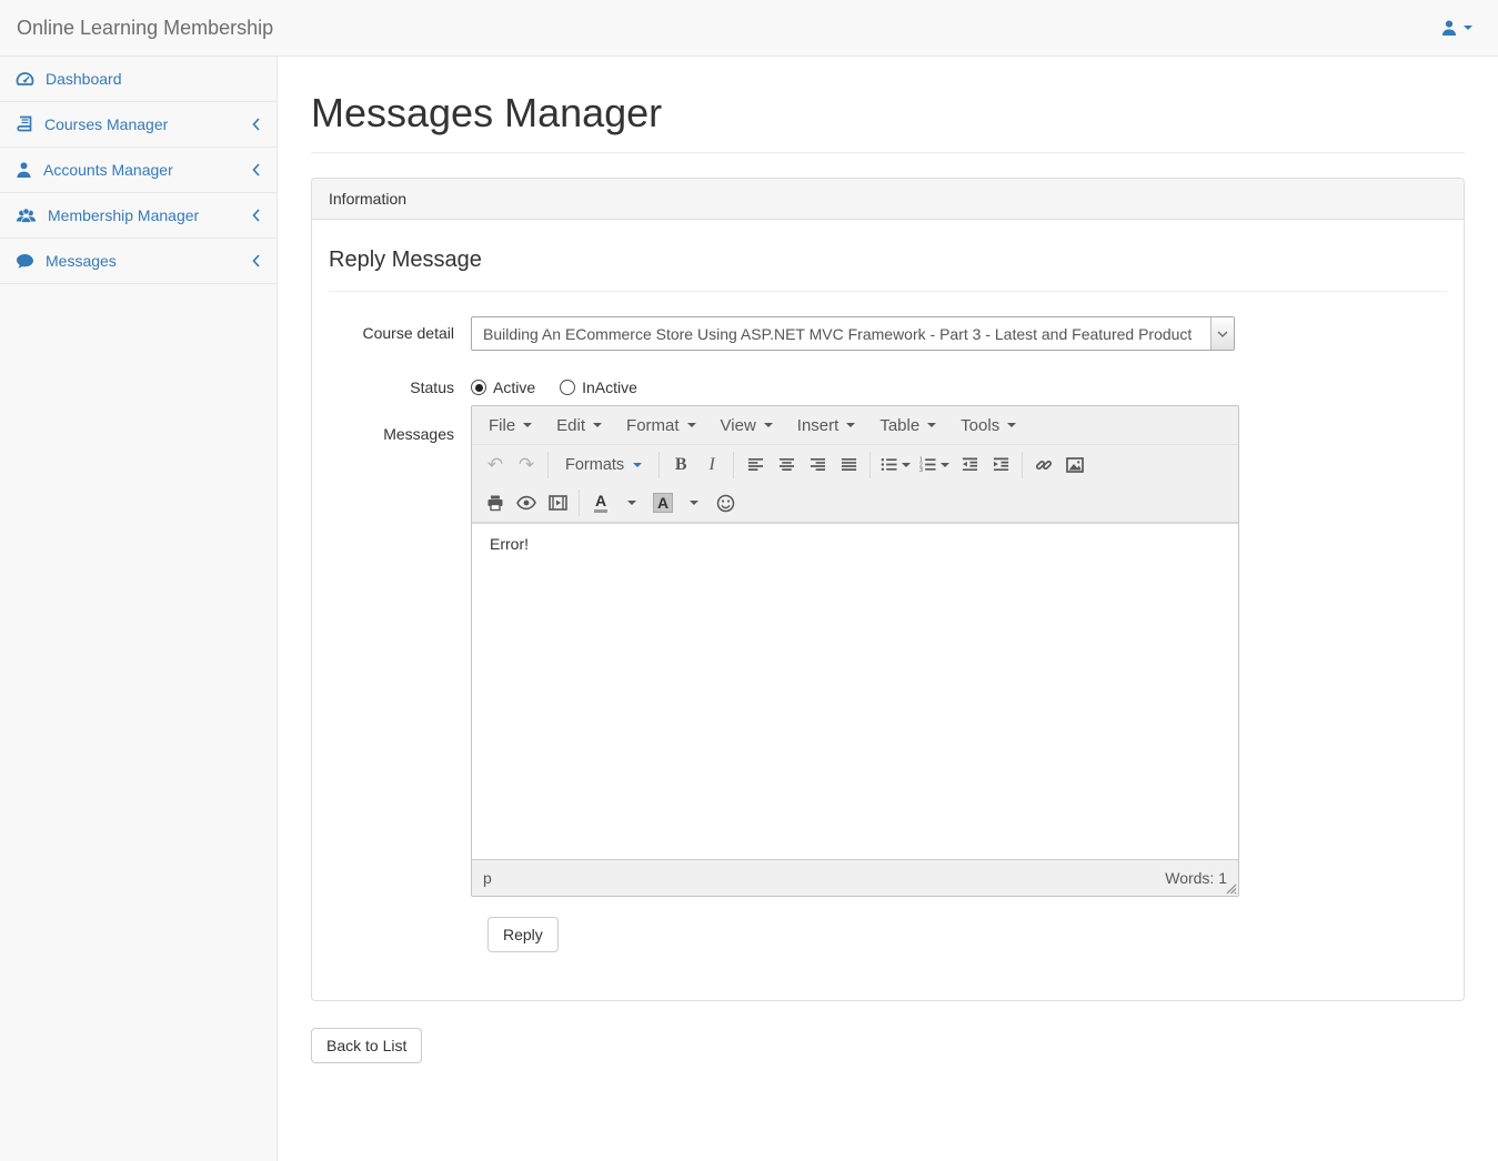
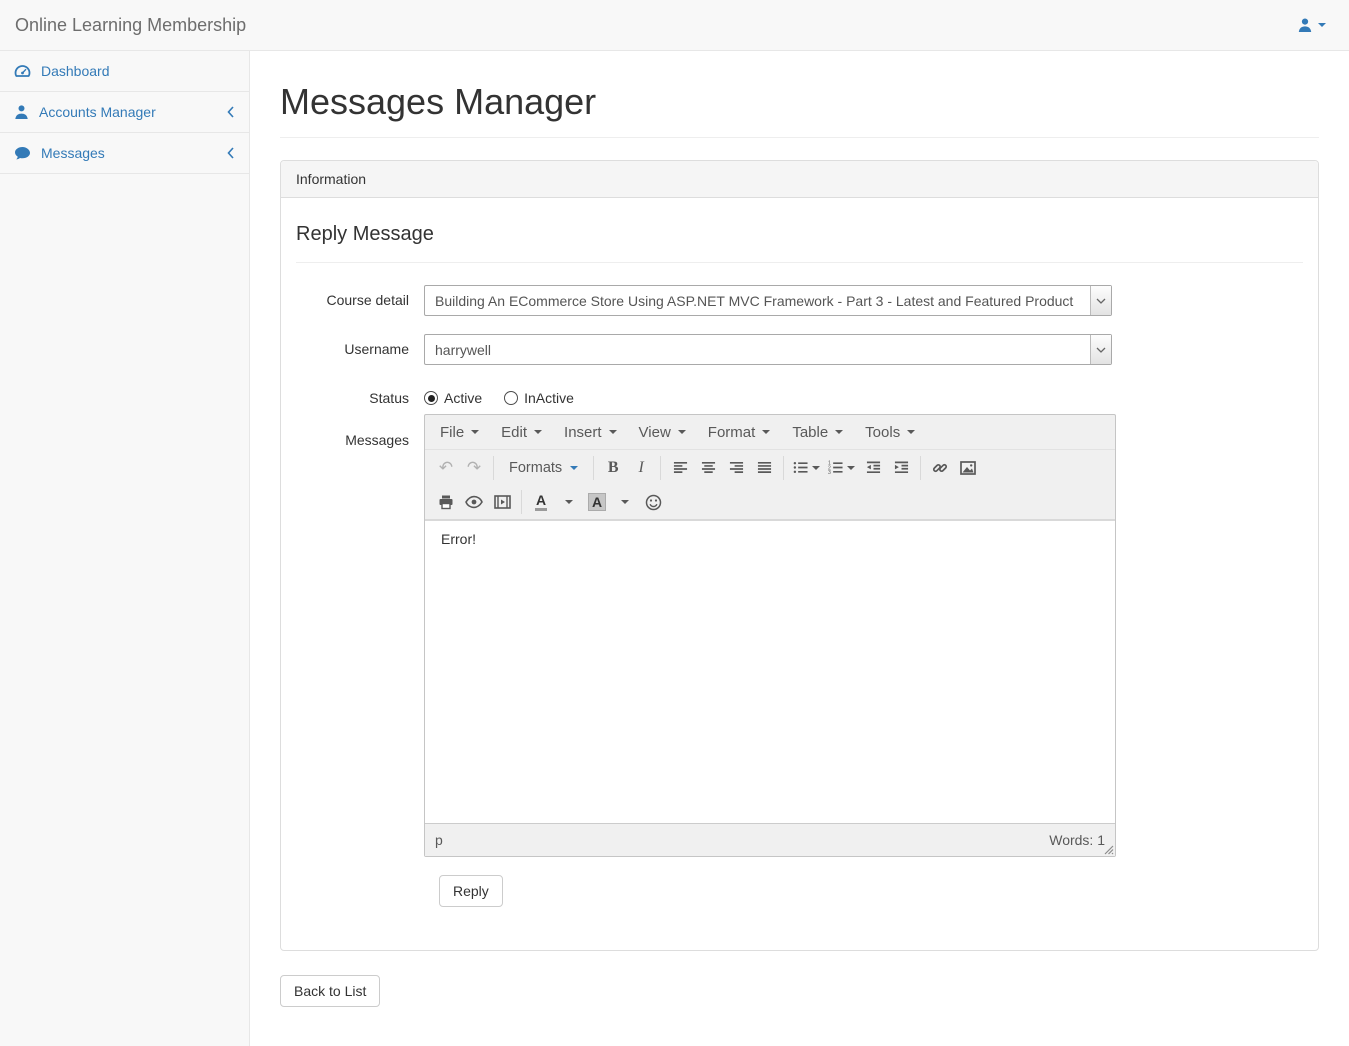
  Online Learning Membership
  Dashboard
- Courses Manager
  Accounts Manager
- Membership Manager
  Messages
  Messages Manager
  Information
  Reply Message
  Course detail
  Building An ECommerce Store Using ASP.NET MVC Framework - Part 3 - Latest and Featured Product
+ Username
+ harrywell
  Status
  Active
  InActive
  Messages
  File
  Edit
- Format
+ Insert
  View
- Insert
+ Format
  Table
  Tools
  ↶
  ↷
  Formats
  B
  I
  A
  A
  Error!
  p
  Words: 1
  Reply
  Back to List
